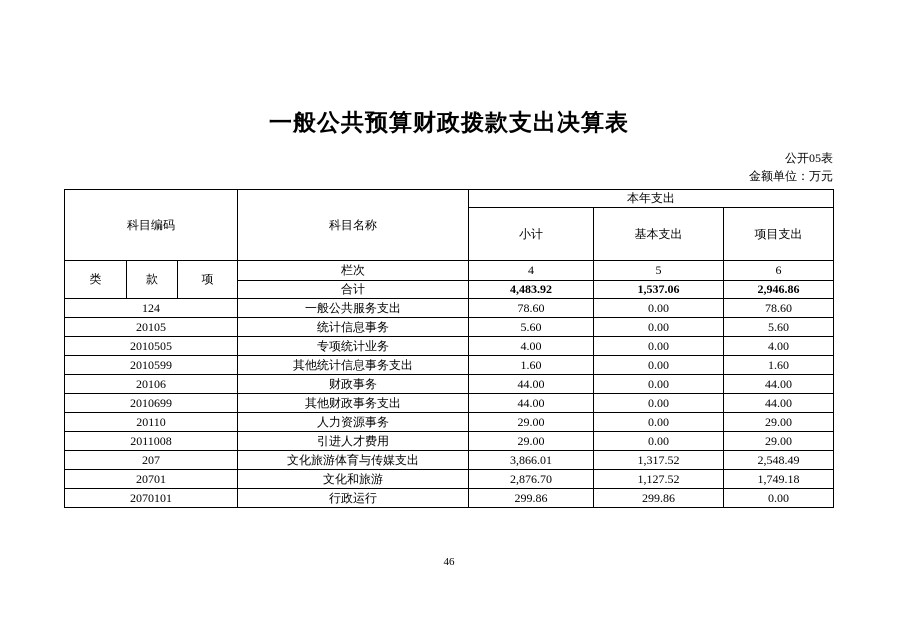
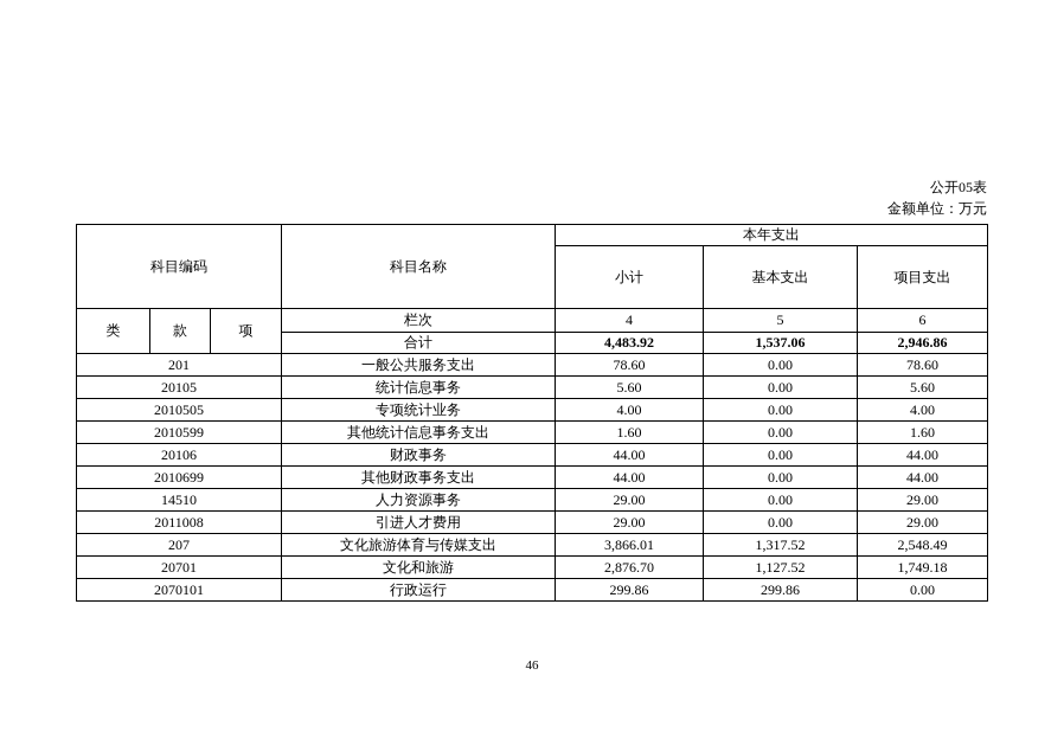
- 一般公共预算财政拨款支出决算表
  公开05表
  金额单位：万元
  科目编码	科目名称	本年支出
  小计	基本支出	项目支出
  类	款	项	栏次	4	5	6
  合计	4,483.92	1,537.06	2,946.86
- 124	一般公共服务支出	78.60	0.00	78.60
+ 201	一般公共服务支出	78.60	0.00	78.60
  20105	统计信息事务	5.60	0.00	5.60
  2010505	专项统计业务	4.00	0.00	4.00
  2010599	其他统计信息事务支出	1.60	0.00	1.60
  20106	财政事务	44.00	0.00	44.00
  2010699	其他财政事务支出	44.00	0.00	44.00
- 20110	人力资源事务	29.00	0.00	29.00
+ 14510	人力资源事务	29.00	0.00	29.00
  2011008	引进人才费用	29.00	0.00	29.00
  207	文化旅游体育与传媒支出	3,866.01	1,317.52	2,548.49
  20701	文化和旅游	2,876.70	1,127.52	1,749.18
  2070101	行政运行	299.86	299.86	0.00
  46
